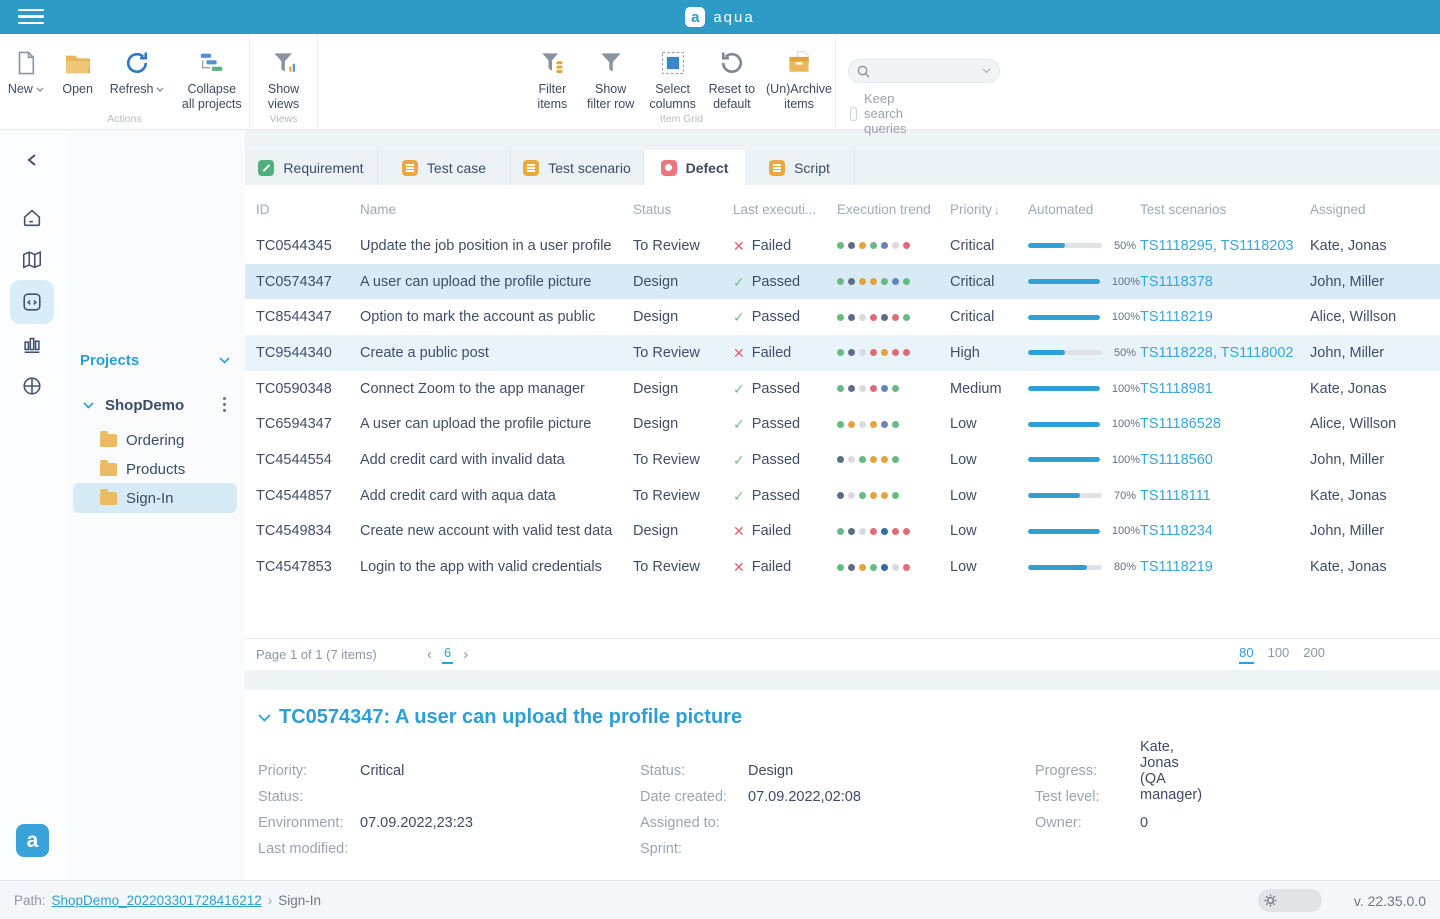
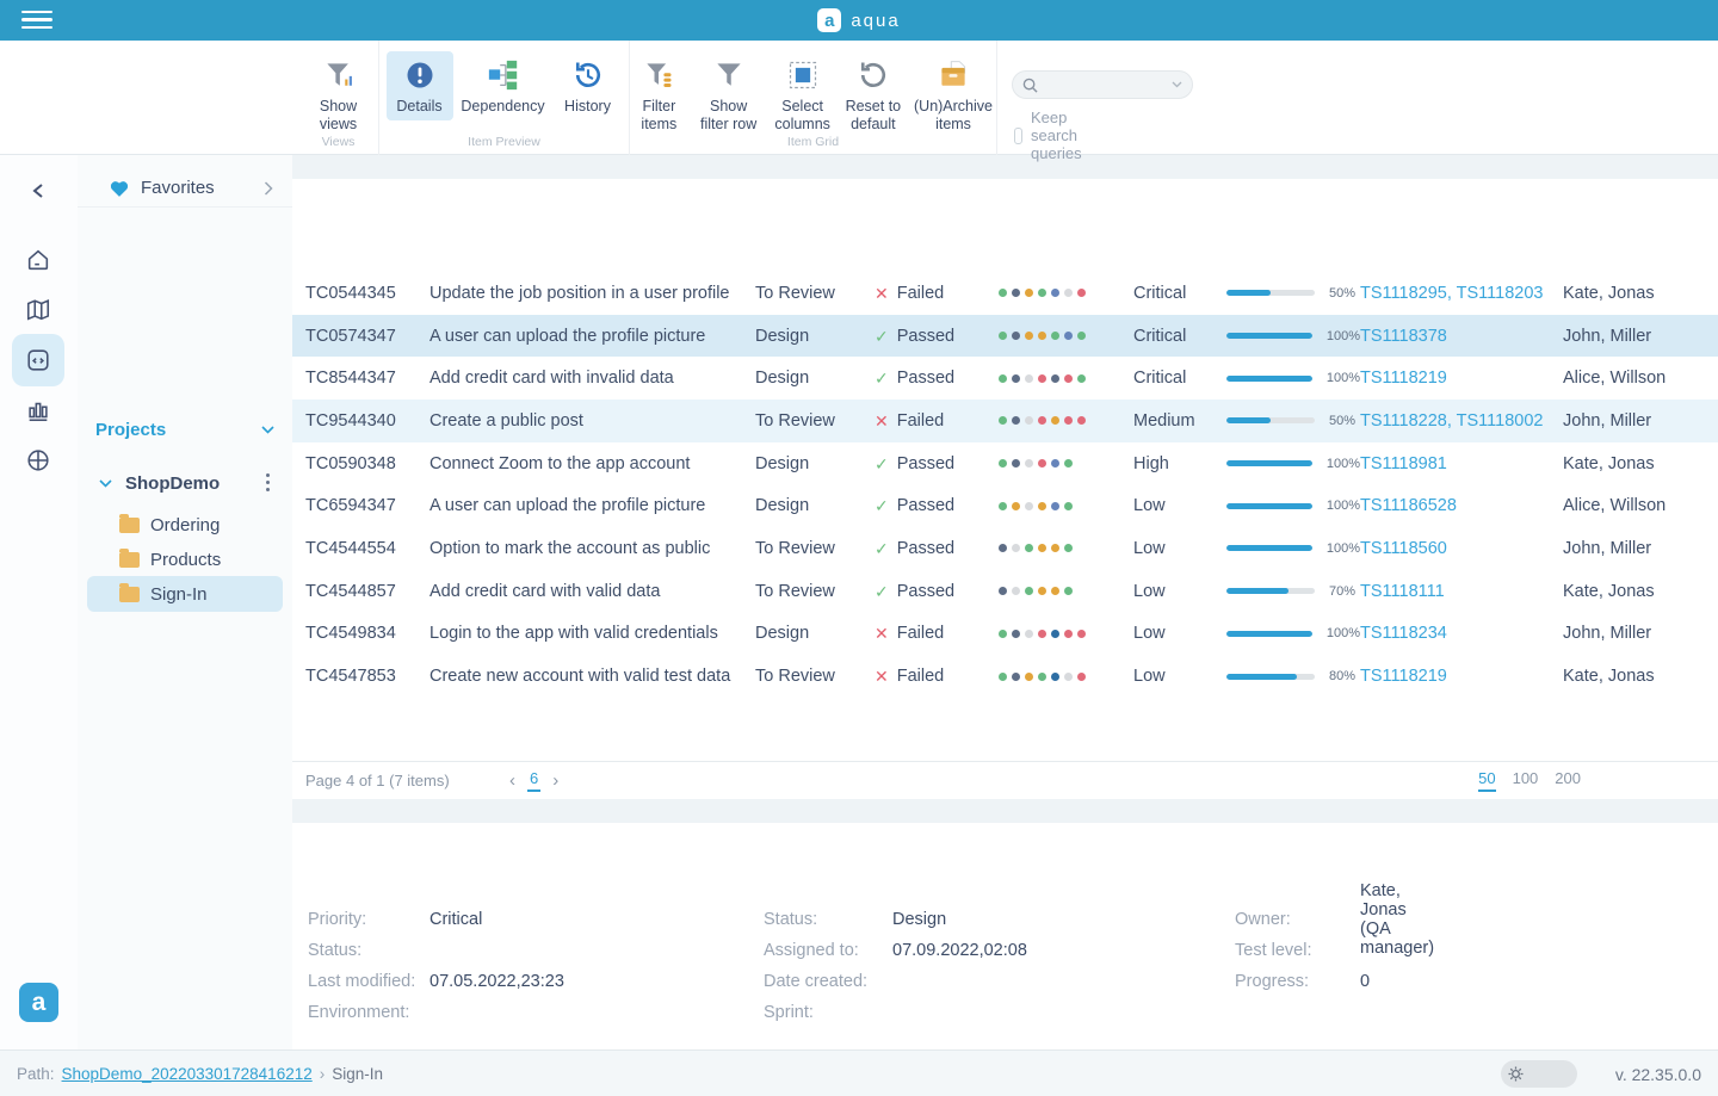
  a
  aqua
- New
- Open
- Refresh
- Collapse
- all projects
- Actions
  Show
  views
  Views
+ Details
+ Dependency
+ History
+ Item Preview
  Filter
  items
  Show
  filter row
  Select
  columns
  Reset to
  default
  (Un)Archive
  items
  Item Grid
  Keep search queries
  a
+ Favorites
  Projects
  ShopDemo
  Ordering
  Products
  Sign-In
- Requirement
- Test case
- Test scenario
- Defect
- Script
- ID
- Name
- Status
- Last executi...
- Execution trend
- Priority ↓
- Automated
- Test scenarios
- Assigned
  TC0544345
  Update the job position in a user profile
  To Review
  Failed
  Critical
  50%
  TS1118295, TS1118203
  Kate, Jonas
  TC0574347
  A user can upload the profile picture
  Design
  Passed
  Critical
  100%
  TS1118378
  John, Miller
  TC8544347
- Option to mark the account as public
+ Add credit card with invalid data
  Design
  Passed
  Critical
  100%
  TS1118219
  Alice, Willson
  TC9544340
  Create a public post
  To Review
  Failed
- High
+ Medium
  50%
  TS1118228, TS1118002
  John, Miller
  TC0590348
- Connect Zoom to the app manager
+ Connect Zoom to the app account
  Design
  Passed
- Medium
+ High
  100%
  TS1118981
  Kate, Jonas
  TC6594347
  A user can upload the profile picture
  Design
  Passed
  Low
  100%
  TS11186528
  Alice, Willson
  TC4544554
- Add credit card with invalid data
+ Option to mark the account as public
  To Review
  Passed
  Low
  100%
  TS1118560
  John, Miller
  TC4544857
- Add credit card with aqua data
+ Add credit card with valid data
  To Review
  Passed
  Low
  70%
  TS1118111
  Kate, Jonas
  TC4549834
- Create new account with valid test data
+ Login to the app with valid credentials
  Design
  Failed
  Low
  100%
  TS1118234
  John, Miller
  TC4547853
- Login to the app with valid credentials
+ Create new account with valid test data
  To Review
  Failed
  Low
  80%
  TS1118219
  Kate, Jonas
- Page 1 of 1 (7 items)
+ Page 4 of 1 (7 items)
  ‹
  6
  ›
- 80
+ 50
  100
  200
- TC0574347: A user can upload the profile picture
  Priority:
  Critical
  Status:
- Environment:
+ Last modified:
- 07.09.2022,23:23
+ 07.05.2022,23:23
- Last modified:
+ Environment:
  Status:
  Design
- Date created:
+ Assigned to:
  07.09.2022,02:08
- Assigned to:
+ Date created:
  Sprint:
- Progress:
+ Owner:
  Kate, Jonas (QA manager)
  Test level:
- Owner:
+ Progress:
  0
  Path:
  ShopDemo_202203301728416212
  ›
  Sign-In
  v. 22.35.0.0
